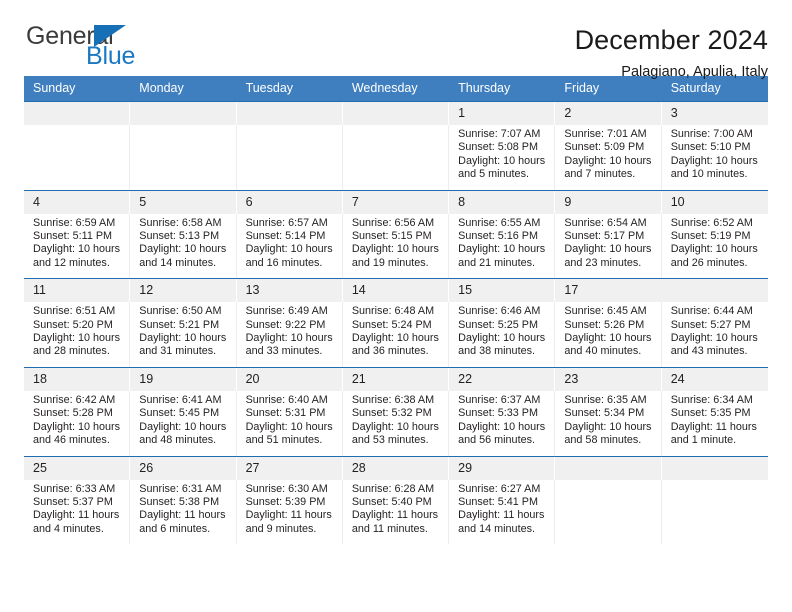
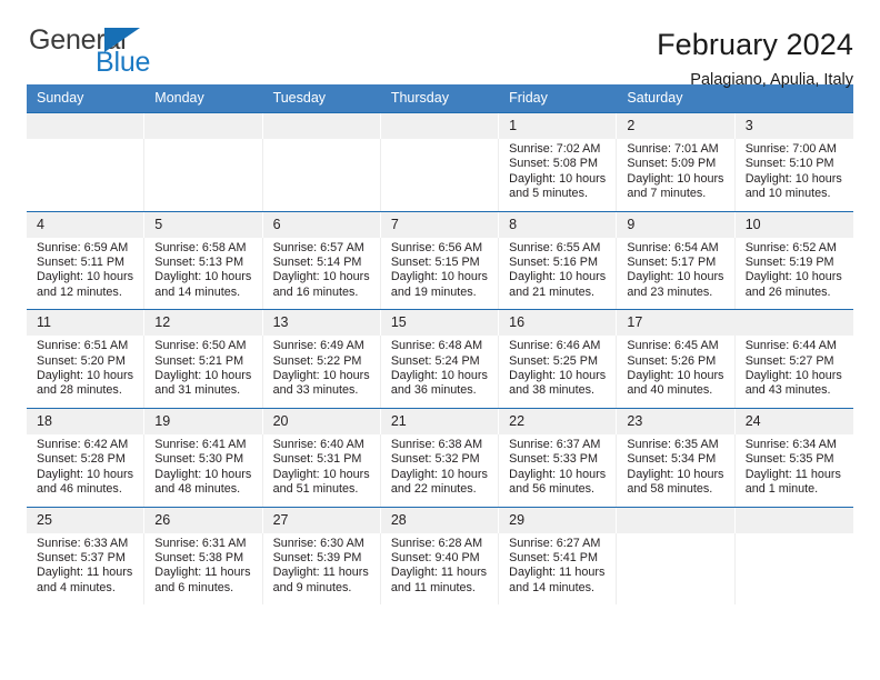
  General
  Blue
- December 2024
+ February 2024
  Palagiano, Apulia, Italy
  Sunday
  Monday
  Tuesday
- Wednesday
  Thursday
  Friday
  Saturday
  1
  2
  3
- Sunrise: 7:07 AM
+ Sunrise: 7:02 AM
  Sunset: 5:08 PM
  Daylight: 10 hours
  and 5 minutes.
  Sunrise: 7:01 AM
  Sunset: 5:09 PM
  Daylight: 10 hours
  and 7 minutes.
  Sunrise: 7:00 AM
  Sunset: 5:10 PM
  Daylight: 10 hours
  and 10 minutes.
  4
  5
  6
  7
  8
  9
  10
  Sunrise: 6:59 AM
  Sunset: 5:11 PM
  Daylight: 10 hours
  and 12 minutes.
  Sunrise: 6:58 AM
  Sunset: 5:13 PM
  Daylight: 10 hours
  and 14 minutes.
  Sunrise: 6:57 AM
  Sunset: 5:14 PM
  Daylight: 10 hours
  and 16 minutes.
  Sunrise: 6:56 AM
  Sunset: 5:15 PM
  Daylight: 10 hours
  and 19 minutes.
  Sunrise: 6:55 AM
  Sunset: 5:16 PM
  Daylight: 10 hours
  and 21 minutes.
  Sunrise: 6:54 AM
  Sunset: 5:17 PM
  Daylight: 10 hours
  and 23 minutes.
  Sunrise: 6:52 AM
  Sunset: 5:19 PM
  Daylight: 10 hours
  and 26 minutes.
  11
  12
  13
- 14
  15
+ 16
  17
  Sunrise: 6:51 AM
  Sunset: 5:20 PM
  Daylight: 10 hours
  and 28 minutes.
  Sunrise: 6:50 AM
  Sunset: 5:21 PM
  Daylight: 10 hours
  and 31 minutes.
  Sunrise: 6:49 AM
- Sunset: 9:22 PM
+ Sunset: 5:22 PM
  Daylight: 10 hours
  and 33 minutes.
  Sunrise: 6:48 AM
  Sunset: 5:24 PM
  Daylight: 10 hours
  and 36 minutes.
  Sunrise: 6:46 AM
  Sunset: 5:25 PM
  Daylight: 10 hours
  and 38 minutes.
  Sunrise: 6:45 AM
  Sunset: 5:26 PM
  Daylight: 10 hours
  and 40 minutes.
  Sunrise: 6:44 AM
  Sunset: 5:27 PM
  Daylight: 10 hours
  and 43 minutes.
  18
  19
  20
  21
  22
  23
  24
  Sunrise: 6:42 AM
  Sunset: 5:28 PM
  Daylight: 10 hours
  and 46 minutes.
  Sunrise: 6:41 AM
- Sunset: 5:45 PM
+ Sunset: 5:30 PM
  Daylight: 10 hours
  and 48 minutes.
  Sunrise: 6:40 AM
  Sunset: 5:31 PM
  Daylight: 10 hours
  and 51 minutes.
  Sunrise: 6:38 AM
  Sunset: 5:32 PM
  Daylight: 10 hours
- and 53 minutes.
+ and 22 minutes.
  Sunrise: 6:37 AM
  Sunset: 5:33 PM
  Daylight: 10 hours
  and 56 minutes.
  Sunrise: 6:35 AM
  Sunset: 5:34 PM
  Daylight: 10 hours
  and 58 minutes.
  Sunrise: 6:34 AM
  Sunset: 5:35 PM
  Daylight: 11 hours
  and 1 minute.
  25
  26
  27
  28
  29
  Sunrise: 6:33 AM
  Sunset: 5:37 PM
  Daylight: 11 hours
  and 4 minutes.
  Sunrise: 6:31 AM
  Sunset: 5:38 PM
  Daylight: 11 hours
  and 6 minutes.
  Sunrise: 6:30 AM
  Sunset: 5:39 PM
  Daylight: 11 hours
  and 9 minutes.
  Sunrise: 6:28 AM
- Sunset: 5:40 PM
+ Sunset: 9:40 PM
  Daylight: 11 hours
  and 11 minutes.
  Sunrise: 6:27 AM
  Sunset: 5:41 PM
  Daylight: 11 hours
  and 14 minutes.
